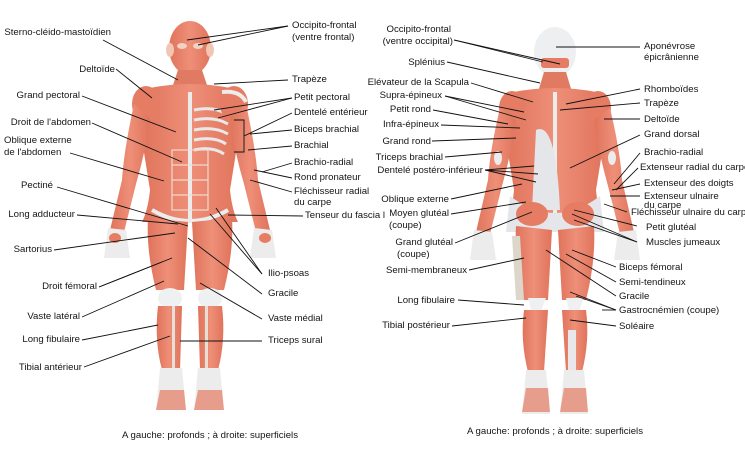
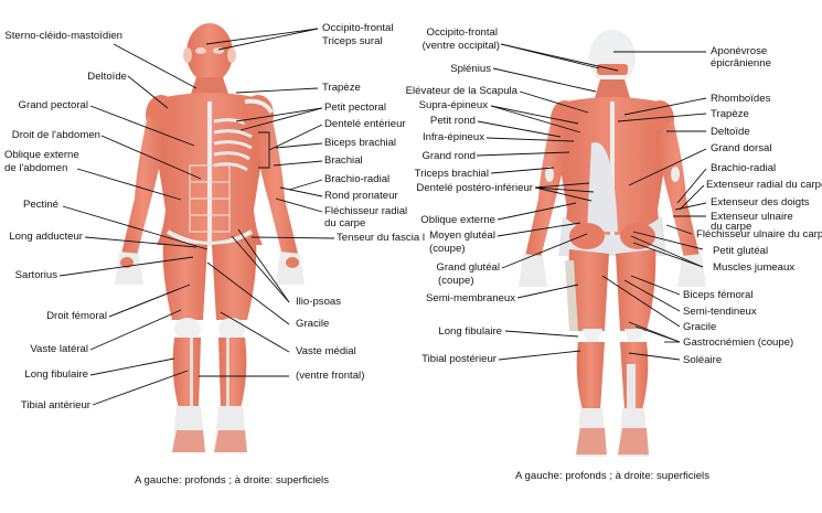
  Sterno-cléido-mastoïdien
  Deltoïde
  Grand pectoral
  Droit de l'abdomen
  Oblique externe
  de l'abdomen
  Pectiné
  Long adducteur
  Sartorius
  Droit fémoral
  Vaste latéral
  Long fibulaire
  Tibial antérieur
  Occipito-frontal
- (ventre frontal)
+ Triceps sural
  Trapèze
  Petit pectoral
  Dentelé entérieur
  Biceps brachial
  Brachial
  Brachio-radial
  Rond pronateur
  Fléchisseur radial
  du carpe
  Tenseur du fascia l
  Ilio-psoas
  Gracile
  Vaste médial
- Triceps sural
+ (ventre frontal)
  A gauche: profonds ; à droite: superficiels
  Occipito-frontal
  (ventre occipital)
  Splénius
  Elévateur de la Scapula
  Supra-épineux
  Petit rond
  Infra-épineux
  Grand rond
  Triceps brachial
  Dentelé postéro-inférieur
  Oblique externe
  Moyen glutéal
  (coupe)
  Grand glutéal
  (coupe)
  Semi-membraneux
  Long fibulaire
  Tibial postérieur
  Aponévrose
  épicrânienne
  Rhomboïdes
  Trapèze
  Deltoïde
  Grand dorsal
  Brachio-radial
  Extenseur radial du carp
  Extenseur des doigts
  Extenseur ulnaire
  du carpe
  Fléchisseur ulnaire du carp
  Petit glutéal
  Muscles jumeaux
  Biceps fémoral
  Semi-tendineux
  Gracile
  Gastrocnémien (coupe)
  Soléaire
  A gauche: profonds ; à droite: superficiels
